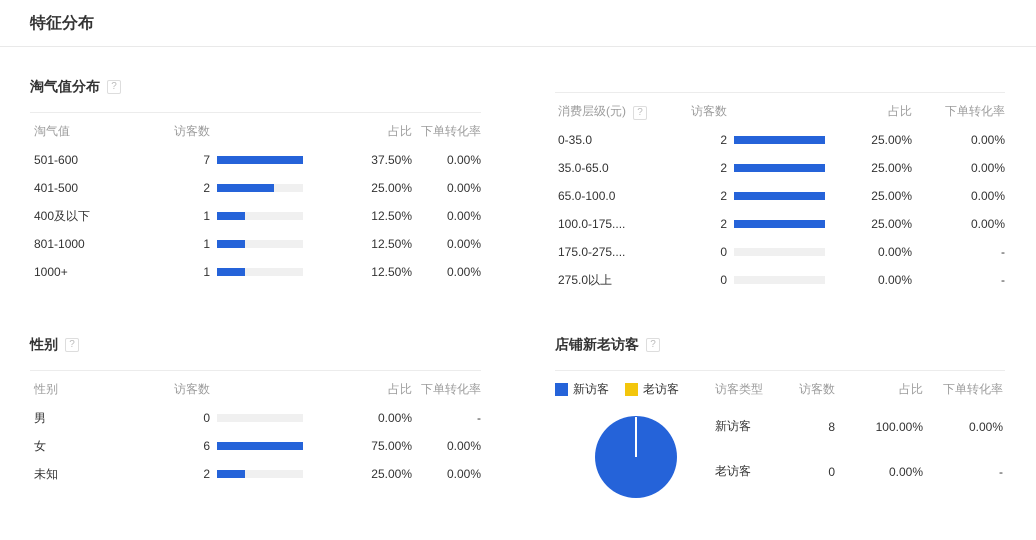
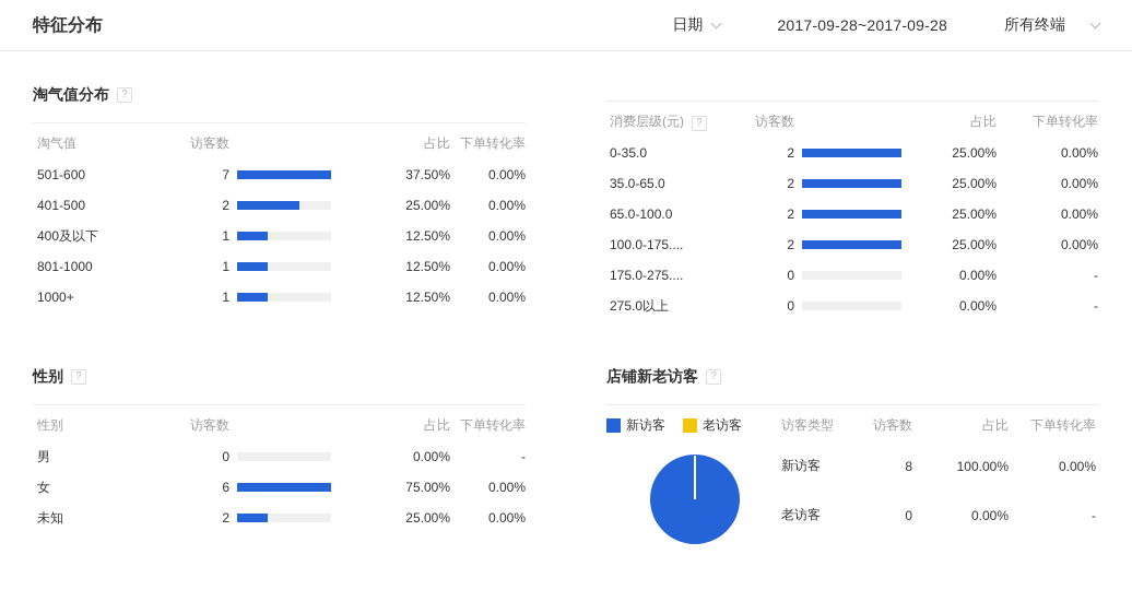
  特征分布
+ 日期
+ 2017-09-28~2017-09-28
+ 所有终端
  淘气值分布
  ?
  淘气值
  访客数
  占比
  下单转化率
  501-600
  7
  37.50%
  0.00%
  401-500
  2
  25.00%
  0.00%
  400及以下
  1
  12.50%
  0.00%
  801-1000
  1
  12.50%
  0.00%
  1000+
  1
  12.50%
  0.00%
  消费层级(元) ?
  访客数
  占比
  下单转化率
  0-35.0
  2
  25.00%
  0.00%
  35.0-65.0
  2
  25.00%
  0.00%
  65.0-100.0
  2
  25.00%
  0.00%
  100.0-175....
  2
  25.00%
  0.00%
  175.0-275....
  0
  0.00%
  -
  275.0以上
  0
  0.00%
  -
  性别
  ?
  性别
  访客数
  占比
  下单转化率
  男
  0
  0.00%
  -
  女
  6
  75.00%
  0.00%
  未知
  2
  25.00%
  0.00%
  店铺新老访客
  ?
  新访客
  老访客
  访客类型
  访客数
  占比
  下单转化率
  新访客
  8
  100.00%
  0.00%
  老访客
  0
  0.00%
  -
